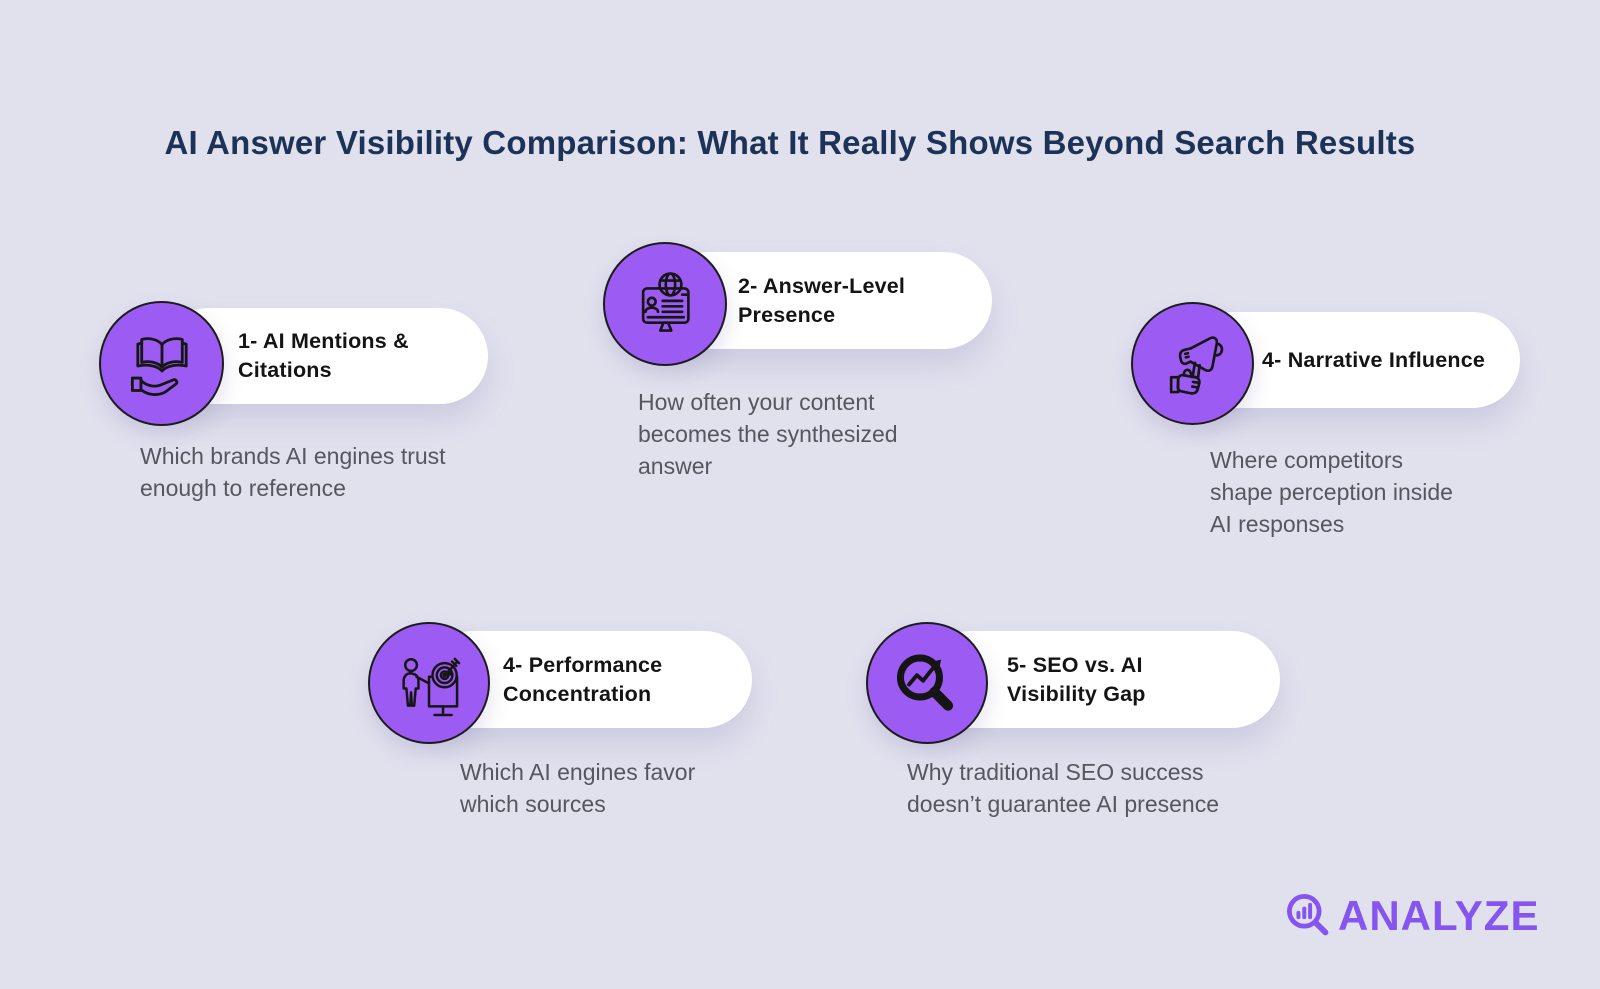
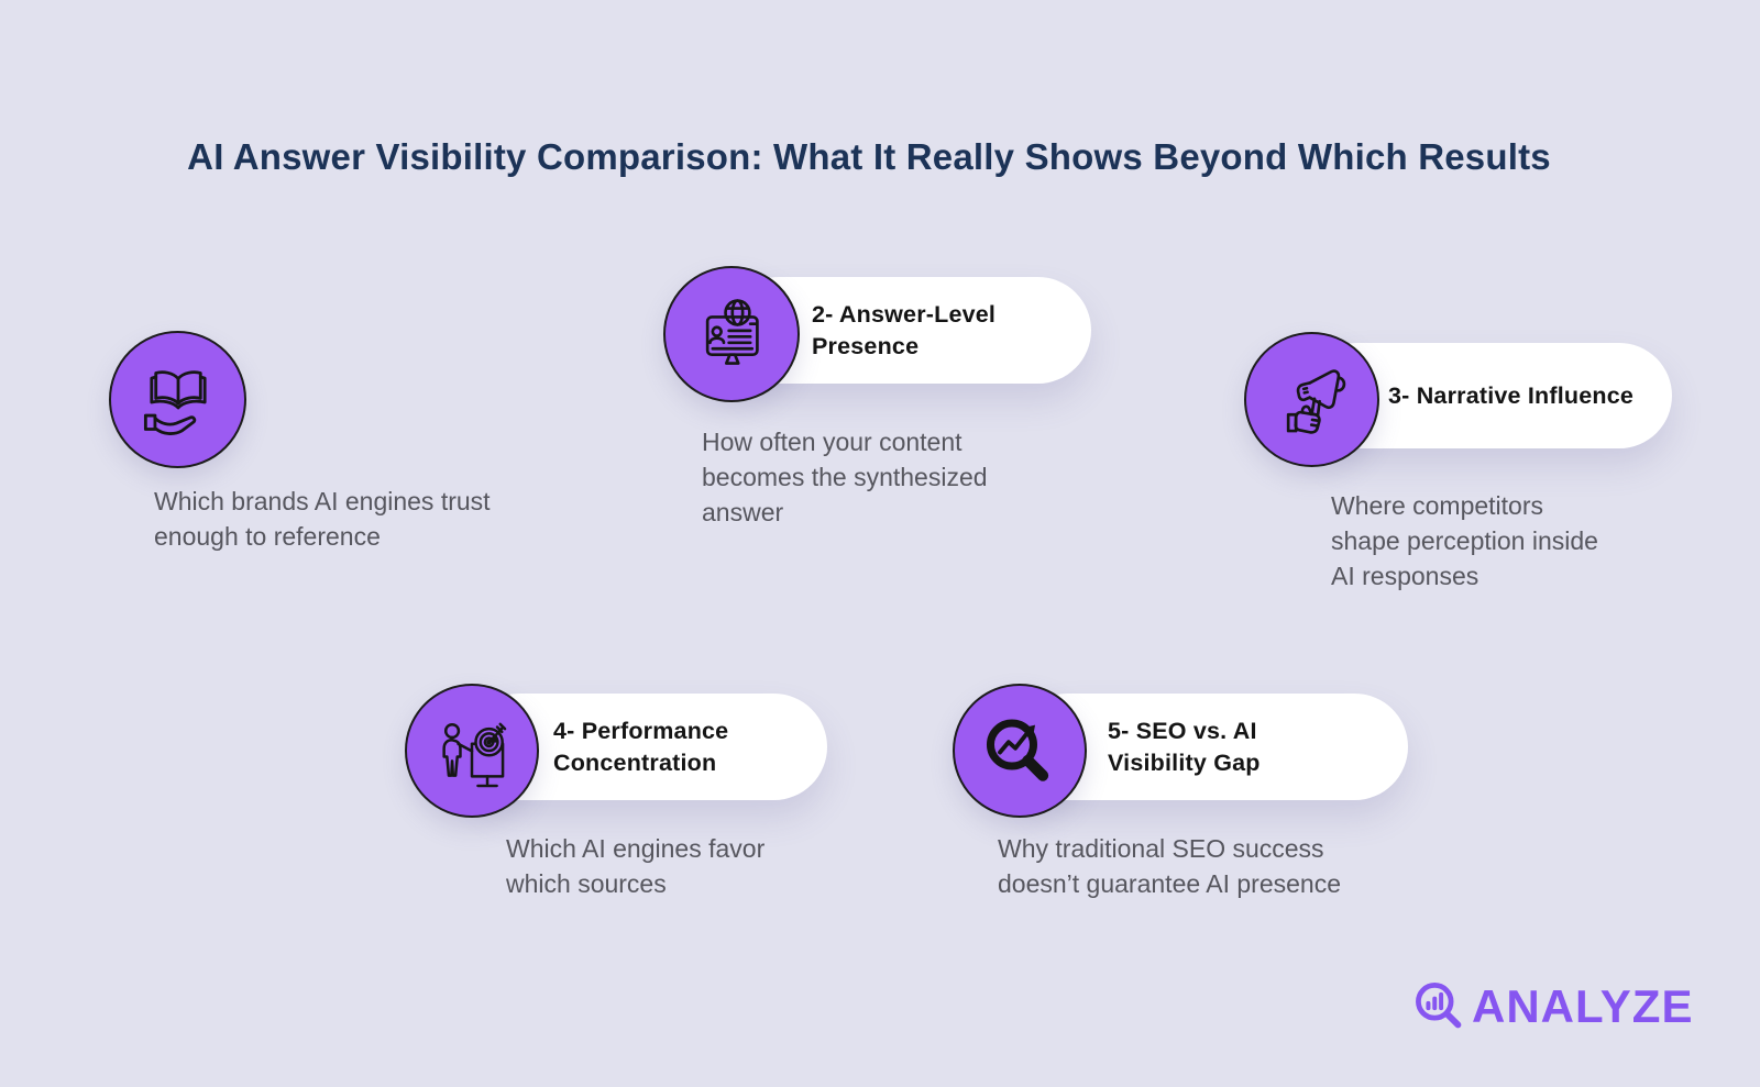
- AI Answer Visibility Comparison: What It Really Shows Beyond Search Results
+ AI Answer Visibility Comparison: What It Really Shows Beyond Which Results
- 1- AI Mentions &
- Citations
  Which brands AI engines trust
  enough to reference
  2- Answer-Level
  Presence
  How often your content
  becomes the synthesized
  answer
- 4- Narrative Influence
+ 3- Narrative Influence
  Where competitors
  shape perception inside
  AI responses
  4- Performance
  Concentration
  Which AI engines favor
  which sources
  5- SEO vs. AI
  Visibility Gap
  Why traditional SEO success
  doesn’t guarantee AI presence
  ANALYZE
